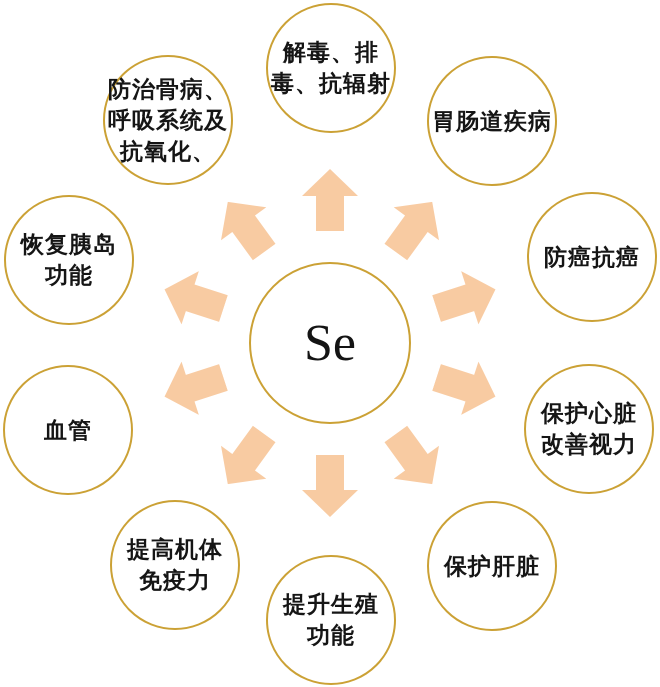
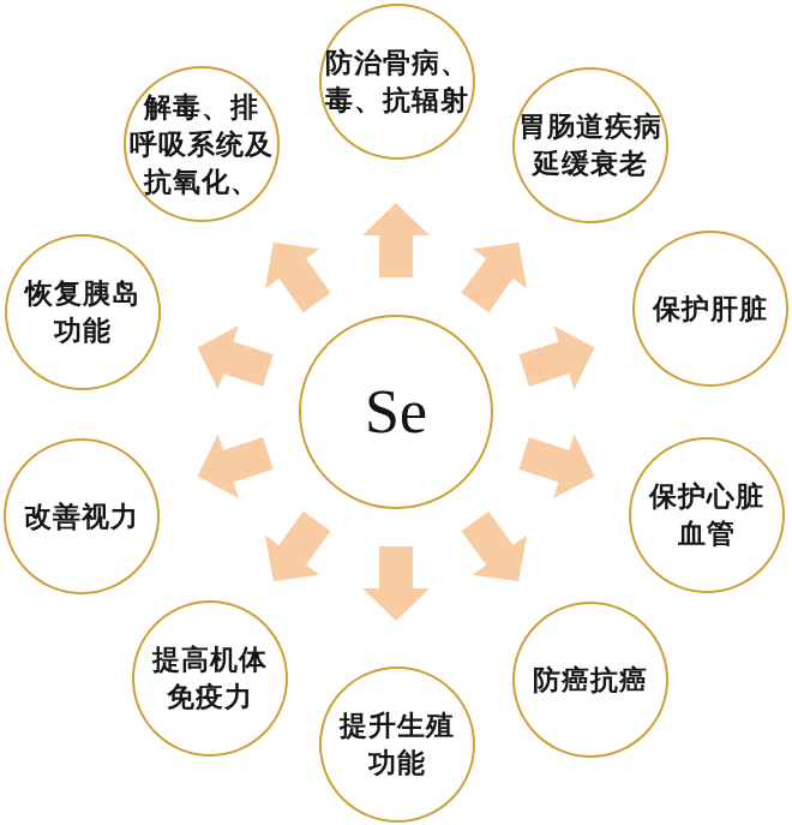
  Se
- 解毒、排
+ 防治骨病、
  毒、抗辐射
  胃肠道疾病
+ 延缓衰老
- 防癌抗癌
+ 保护肝脏
  保护心脏
- 改善视力
+ 血管
- 保护肝脏
+ 防癌抗癌
  提升生殖
  功能
  提高机体
  免疫力
- 血管
+ 改善视力
  恢复胰岛
  功能
- 防治骨病、
+ 解毒、排
  呼吸系统及
  抗氧化、
